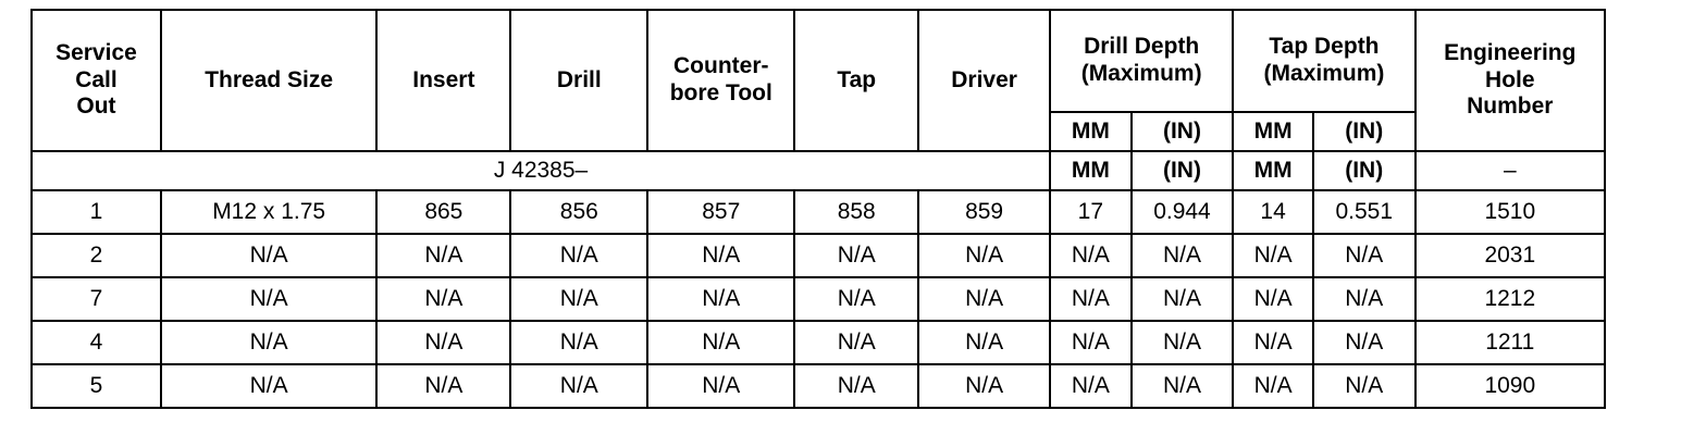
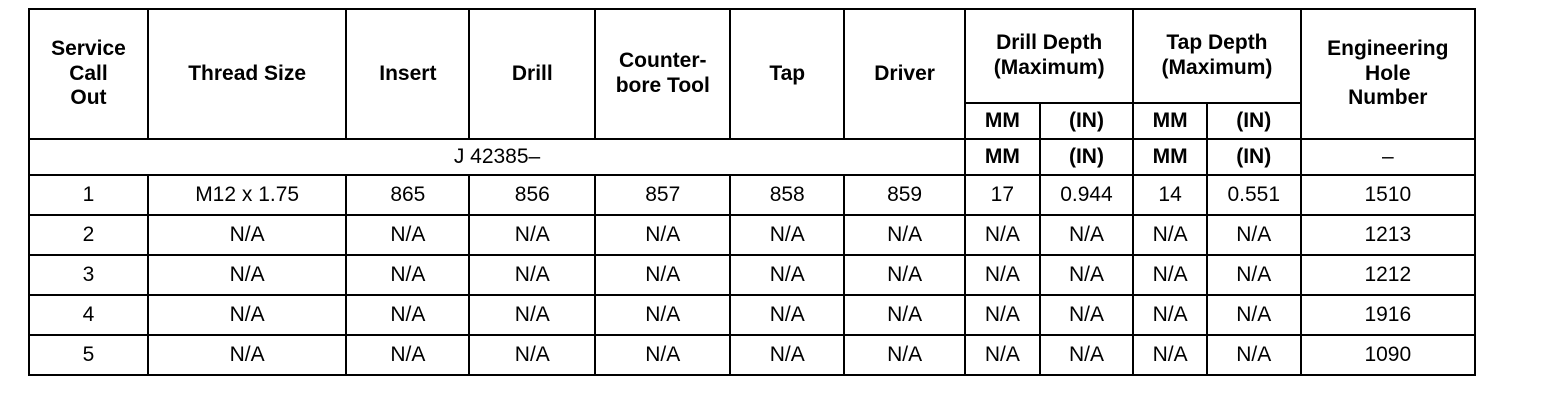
  Service Call Out	Thread Size	Insert	Drill	Counter- bore Tool	Tap	Driver	Drill Depth (Maximum)	Tap Depth (Maximum)	Engineering Hole Number
  MM	(IN)	MM	(IN)
  J 42385–	MM	(IN)	MM	(IN)	–
  1	M12 x 1.75	865	856	857	858	859	17	0.944	14	0.551	1510
- 2	N/A	N/A	N/A	N/A	N/A	N/A	N/A	N/A	N/A	N/A	2031
+ 2	N/A	N/A	N/A	N/A	N/A	N/A	N/A	N/A	N/A	N/A	1213
- 7	N/A	N/A	N/A	N/A	N/A	N/A	N/A	N/A	N/A	N/A	1212
+ 3	N/A	N/A	N/A	N/A	N/A	N/A	N/A	N/A	N/A	N/A	1212
- 4	N/A	N/A	N/A	N/A	N/A	N/A	N/A	N/A	N/A	N/A	1211
+ 4	N/A	N/A	N/A	N/A	N/A	N/A	N/A	N/A	N/A	N/A	1916
  5	N/A	N/A	N/A	N/A	N/A	N/A	N/A	N/A	N/A	N/A	1090
